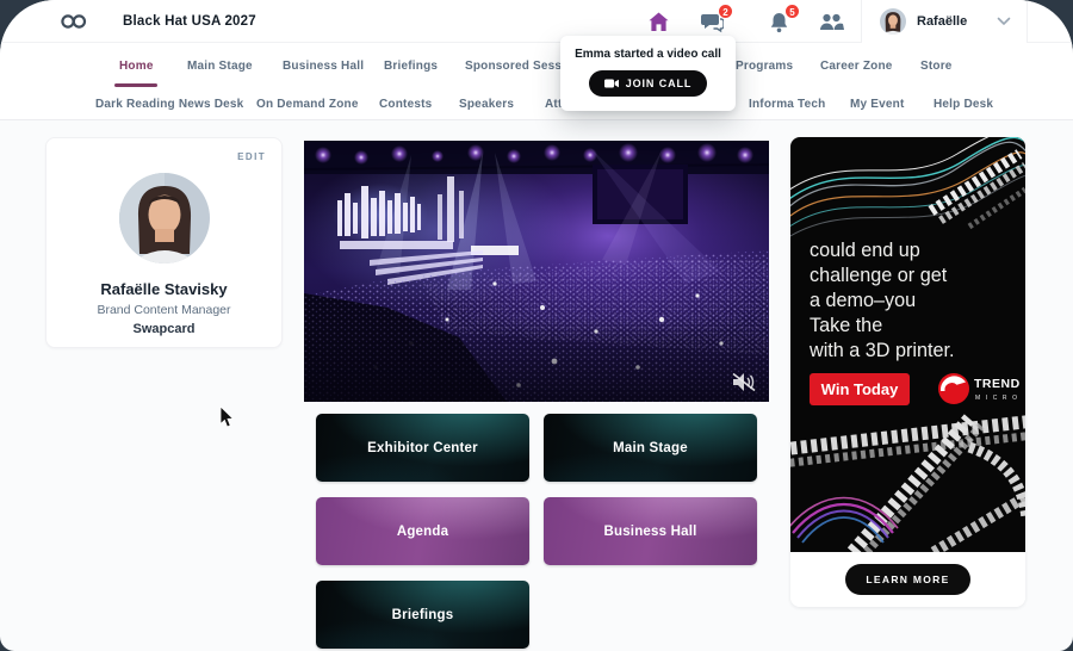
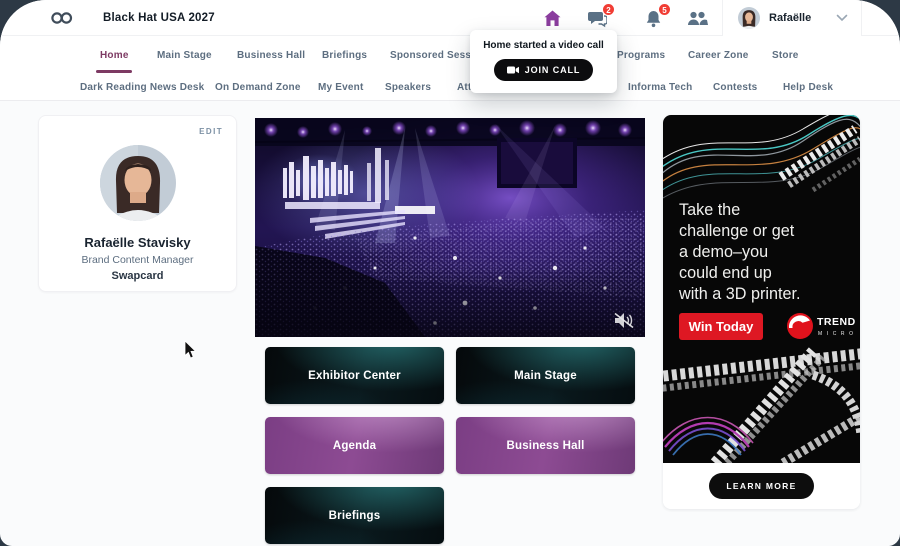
  Black Hat USA 2027
  2
  5
  Rafaëlle
  Home
  Main Stage
  Business Hall
  Briefings
  Sponsored Sess
  Programs
  Career Zone
  Store
  Dark Reading News Desk
  On Demand Zone
- Contests
+ My Event
  Speakers
  Informa Tech
- My Event
+ Contests
  Help Desk
- Emma started a video call
+ Home started a video call
  JOIN CALL
  EDIT
  Rafaëlle Stavisky
  Brand Content Manager
  Swapcard
  Exhibitor Center
  Main Stage
  Agenda
  Business Hall
  Briefings
- could end up
+ Take the
  challenge or get
  a demo–you
- Take the
+ could end up
  with a 3D printer.
  Win Today
  TREND
  LEARN MORE
